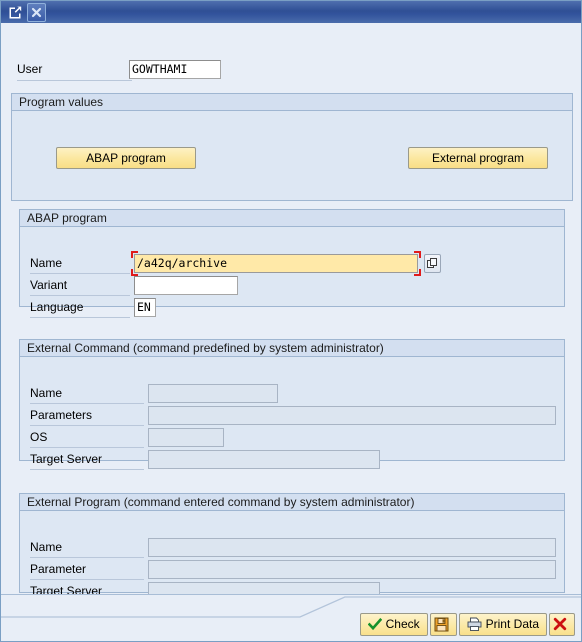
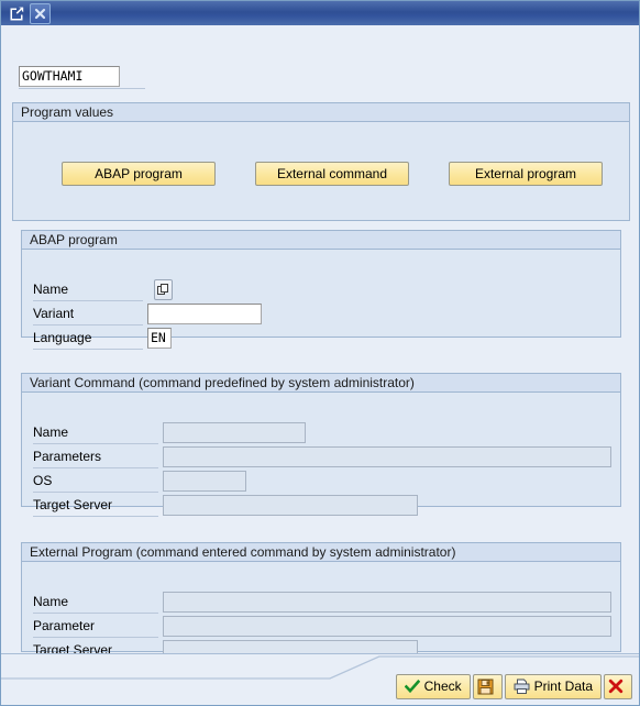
- User
  GOWTHAMI
  Program values
  ABAP program
+ External command
  External program
  ABAP program
  Name
- /a42q/archive
  Variant
  Language
  EN
- External Command (command predefined by system administrator)
+ Variant Command (command predefined by system administrator)
  Name
  Parameters
  OS
  Target Server
  External Program (command entered command by system administrator)
  Name
  Parameter
  Target Server
  Check
  Print Data
